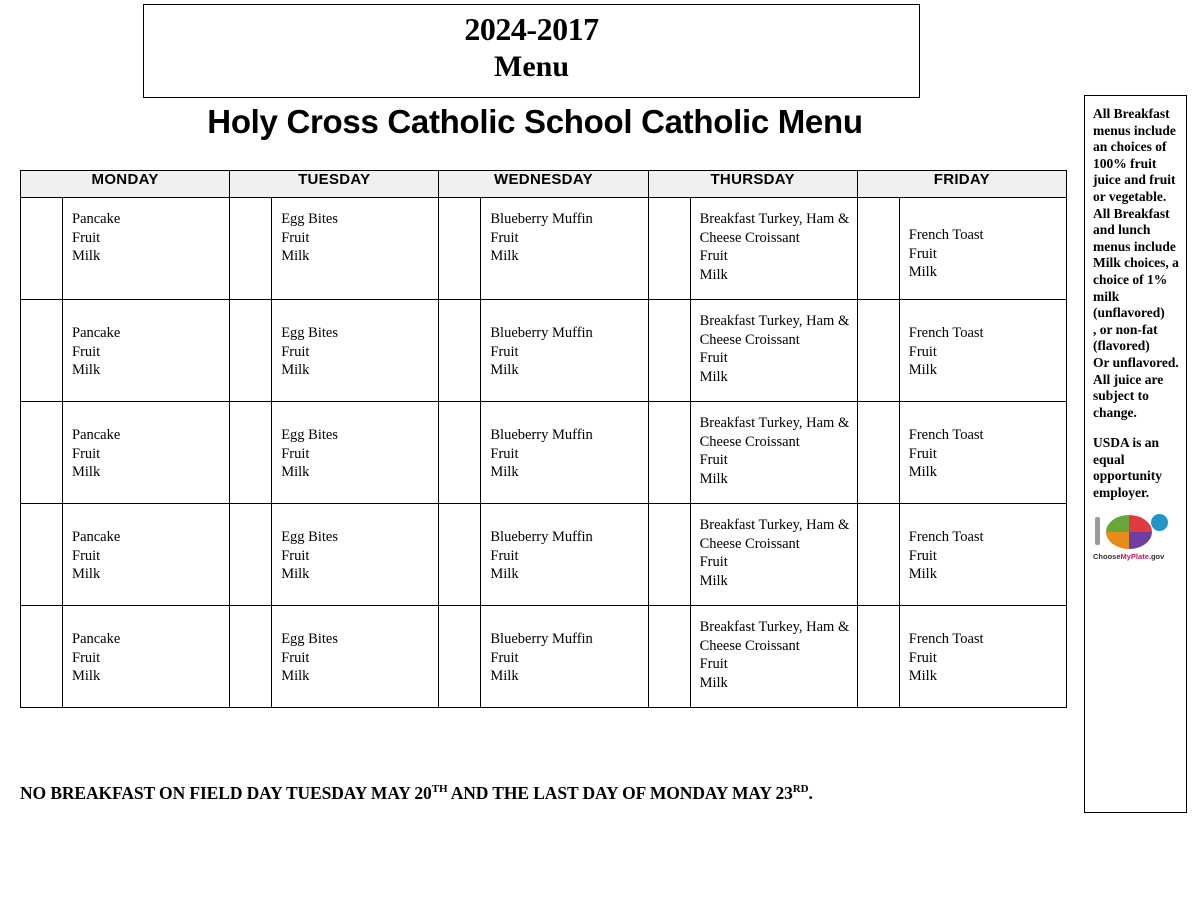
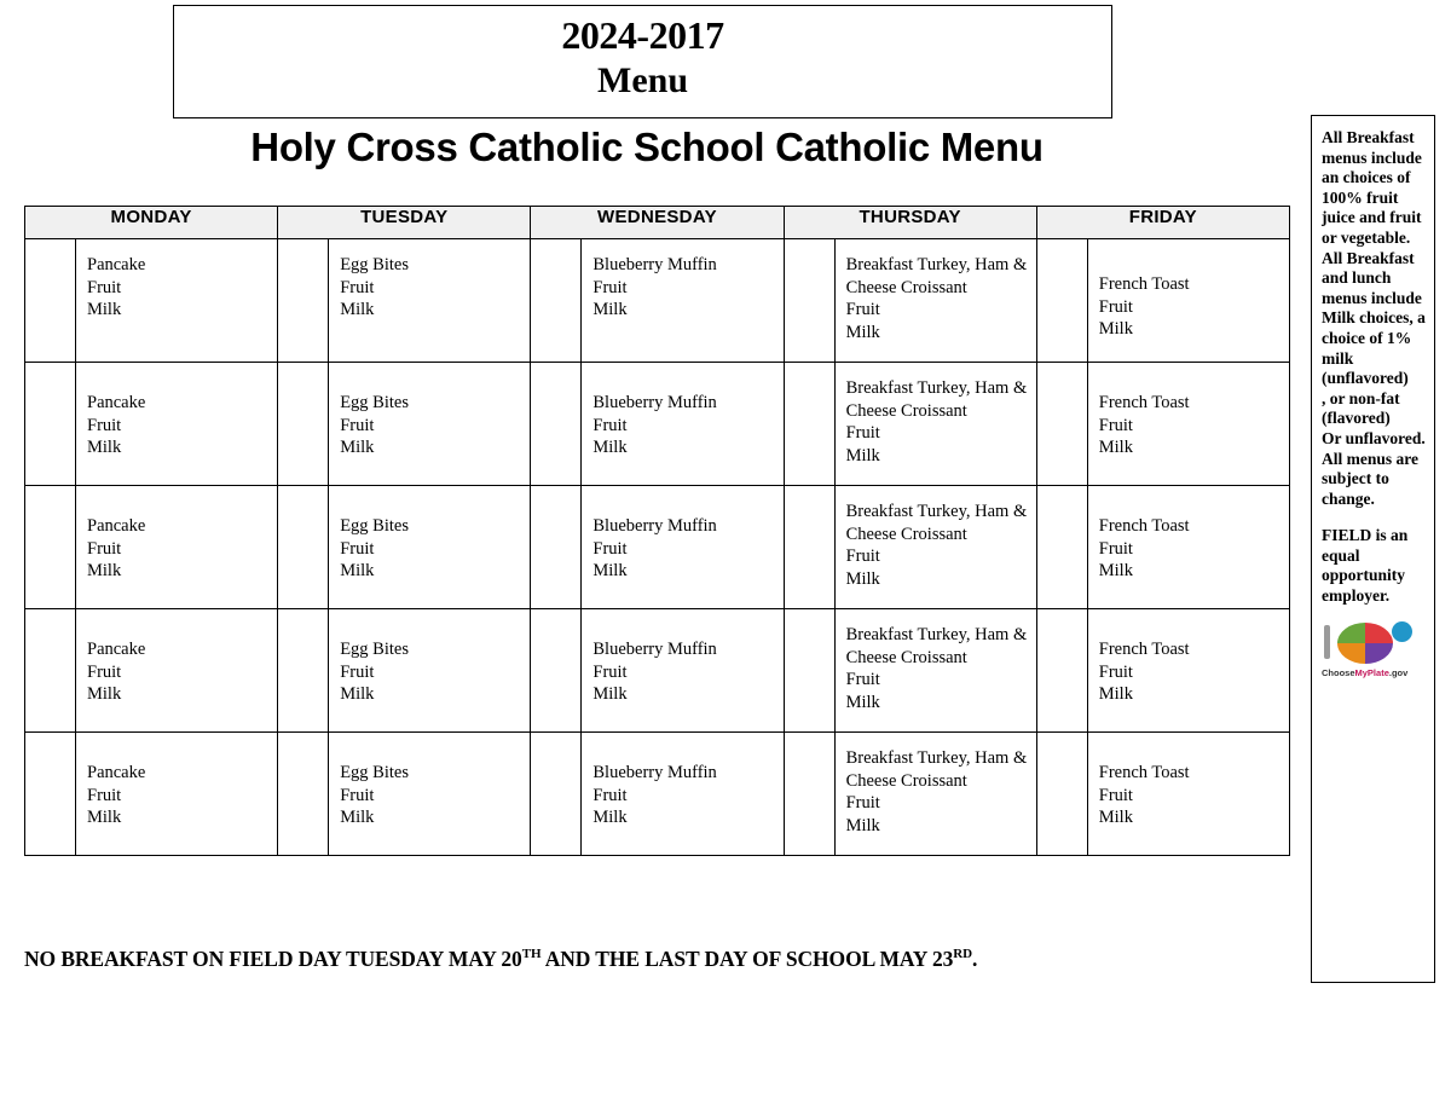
  2024-2017
  Menu
  Holy Cross Catholic School Catholic Menu
  MONDAY	TUESDAY	WEDNESDAY	THURSDAY	FRIDAY
  Pancake Fruit Milk	Egg Bites Fruit Milk	Blueberry Muffin Fruit Milk	Breakfast Turkey, Ham & Cheese Croissant Fruit Milk	French Toast Fruit Milk
  Pancake Fruit Milk	Egg Bites Fruit Milk	Blueberry Muffin Fruit Milk	Breakfast Turkey, Ham & Cheese Croissant Fruit Milk	French Toast Fruit Milk
  Pancake Fruit Milk	Egg Bites Fruit Milk	Blueberry Muffin Fruit Milk	Breakfast Turkey, Ham & Cheese Croissant Fruit Milk	French Toast Fruit Milk
  Pancake Fruit Milk	Egg Bites Fruit Milk	Blueberry Muffin Fruit Milk	Breakfast Turkey, Ham & Cheese Croissant Fruit Milk	French Toast Fruit Milk
  Pancake Fruit Milk	Egg Bites Fruit Milk	Blueberry Muffin Fruit Milk	Breakfast Turkey, Ham & Cheese Croissant Fruit Milk	French Toast Fruit Milk
- NO BREAKFAST ON FIELD DAY TUESDAY MAY 20TH AND THE LAST DAY OF MONDAY MAY 23RD.
+ NO BREAKFAST ON FIELD DAY TUESDAY MAY 20TH AND THE LAST DAY OF SCHOOL MAY 23RD.
  All Breakfast menus include an choices of 100% fruit juice and fruit or vegetable.
  All Breakfast and lunch menus include Milk choices, a choice of 1% milk (unflavored)
  , or non-fat (flavored)
  Or unflavored.
- All juice are subject to change.
+ All menus are subject to change.
- USDA is an equal opportunity employer.
+ FIELD is an equal opportunity employer.
  ChooseMyPlate.gov
